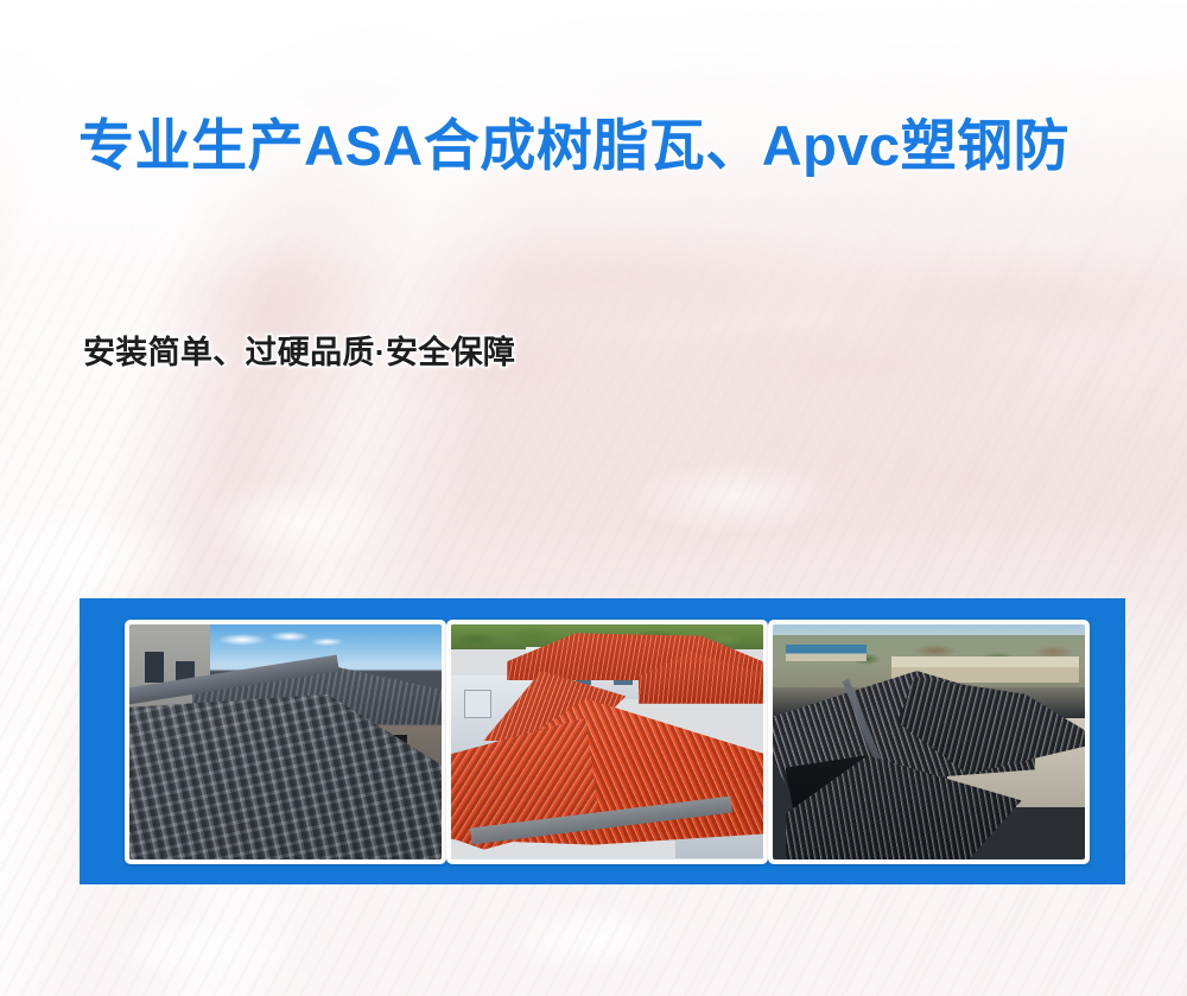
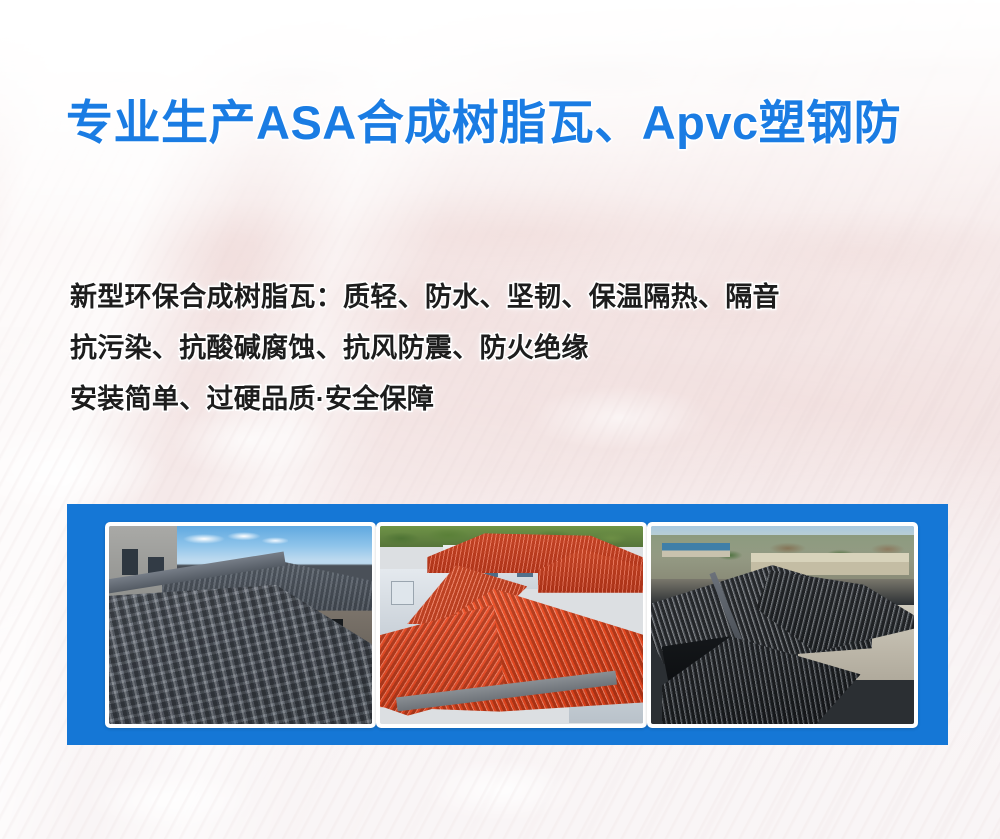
  专业生产ASA合成树脂瓦、Apvc塑钢防
+ 新型环保合成树脂瓦：质轻、防水、坚韧、保温隔热、隔音
+ 抗污染、抗酸碱腐蚀、抗风防震、防火绝缘
  安装简单、过硬品质·安全保障
